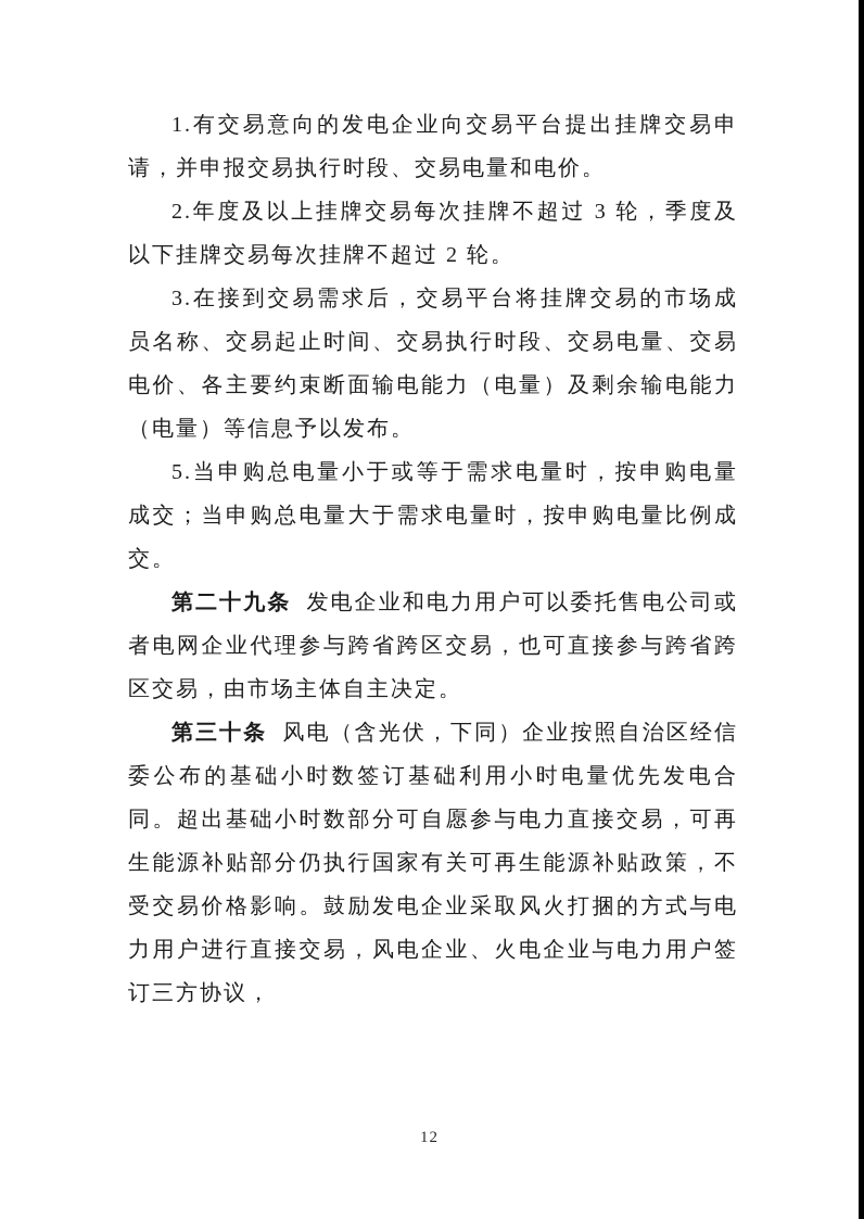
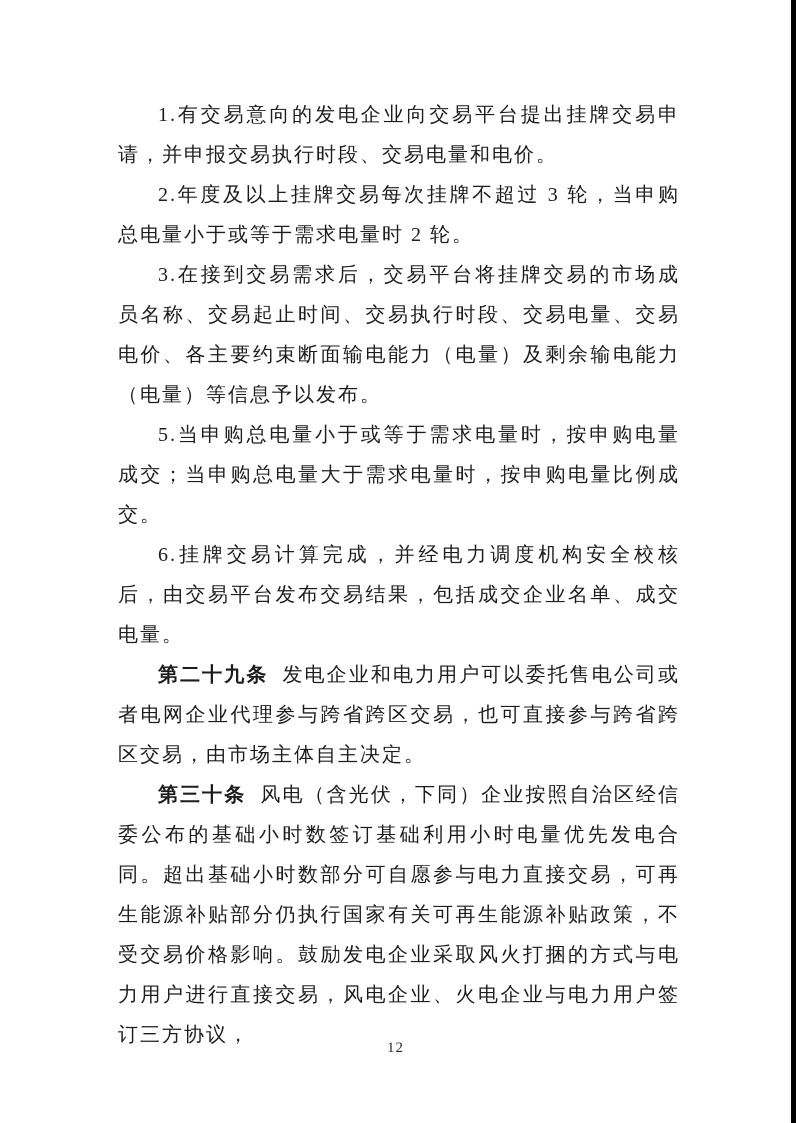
  1.有交易意向的发电企业向交易平台提出挂牌交易申请，并申报交易执行时段、交易电量和电价。
- 2.年度及以上挂牌交易每次挂牌不超过 3 轮，季度及以下挂牌交易每次挂牌不超过 2 轮。
+ 2.年度及以上挂牌交易每次挂牌不超过 3 轮，当申购总电量小于或等于需求电量时 2 轮。
  3.在接到交易需求后，交易平台将挂牌交易的市场成员名称、交易起止时间、交易执行时段、交易电量、交易电价、各主要约束断面输电能力（电量）及剩余输电能力（电量）等信息予以发布。
  5.当申购总电量小于或等于需求电量时，按申购电量成交；当申购总电量大于需求电量时，按申购电量比例成交。
+ 6.挂牌交易计算完成，并经电力调度机构安全校核后，由交易平台发布交易结果，包括成交企业名单、成交电量。
  第二十九条 发电企业和电力用户可以委托售电公司或者电网企业代理参与跨省跨区交易，也可直接参与跨省跨区交易，由市场主体自主决定。
  第三十条 风电（含光伏，下同）企业按照自治区经信委公布的基础小时数签订基础利用小时电量优先发电合同。超出基础小时数部分可自愿参与电力直接交易，可再生能源补贴部分仍执行国家有关可再生能源补贴政策，不受交易价格影响。鼓励发电企业采取风火打捆的方式与电力用户进行直接交易，风电企业、火电企业与电力用户签订三方协议，
  12
